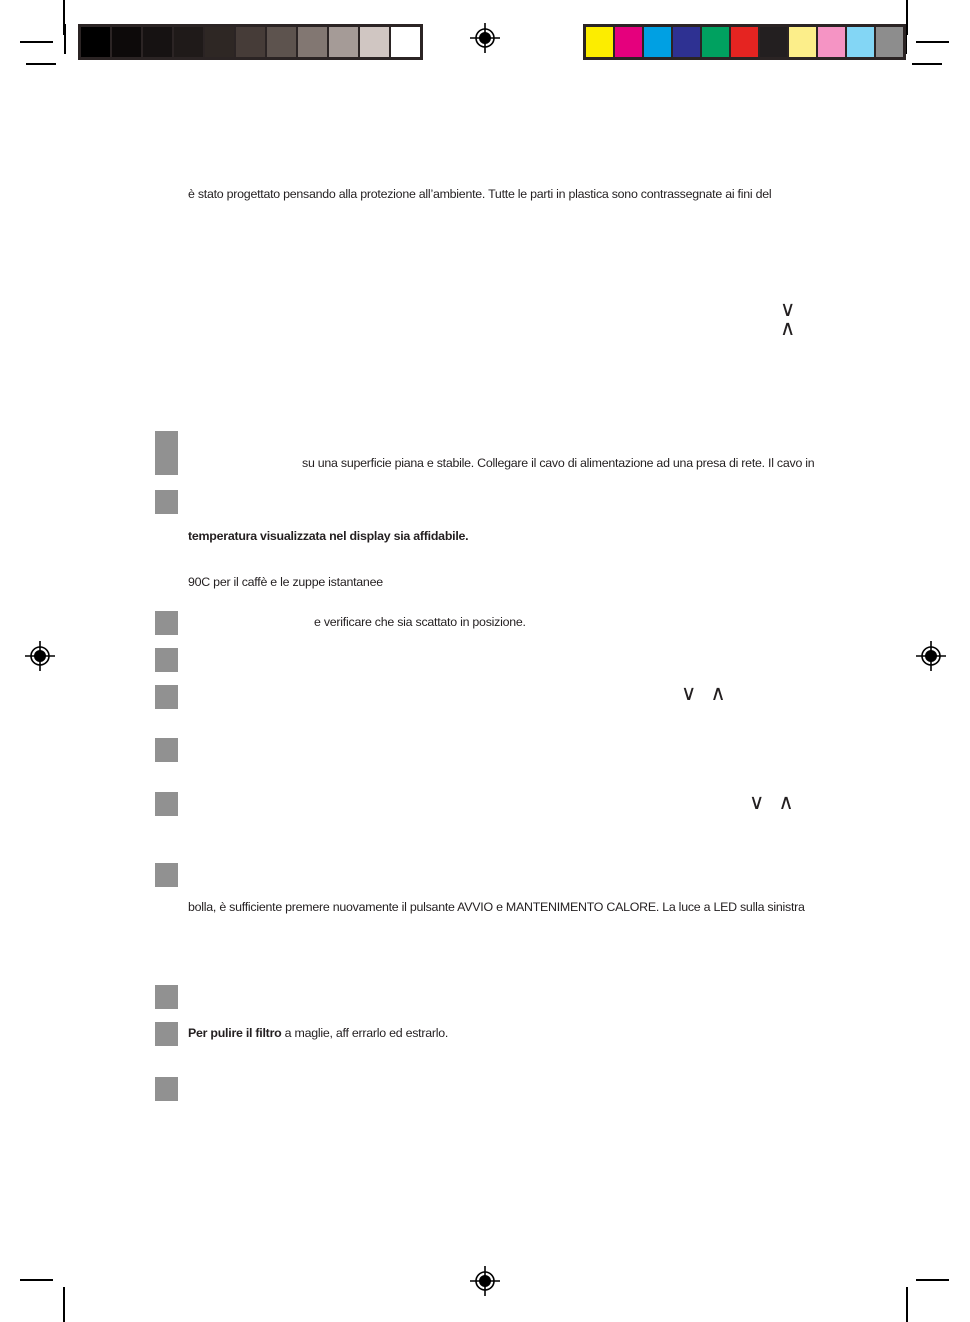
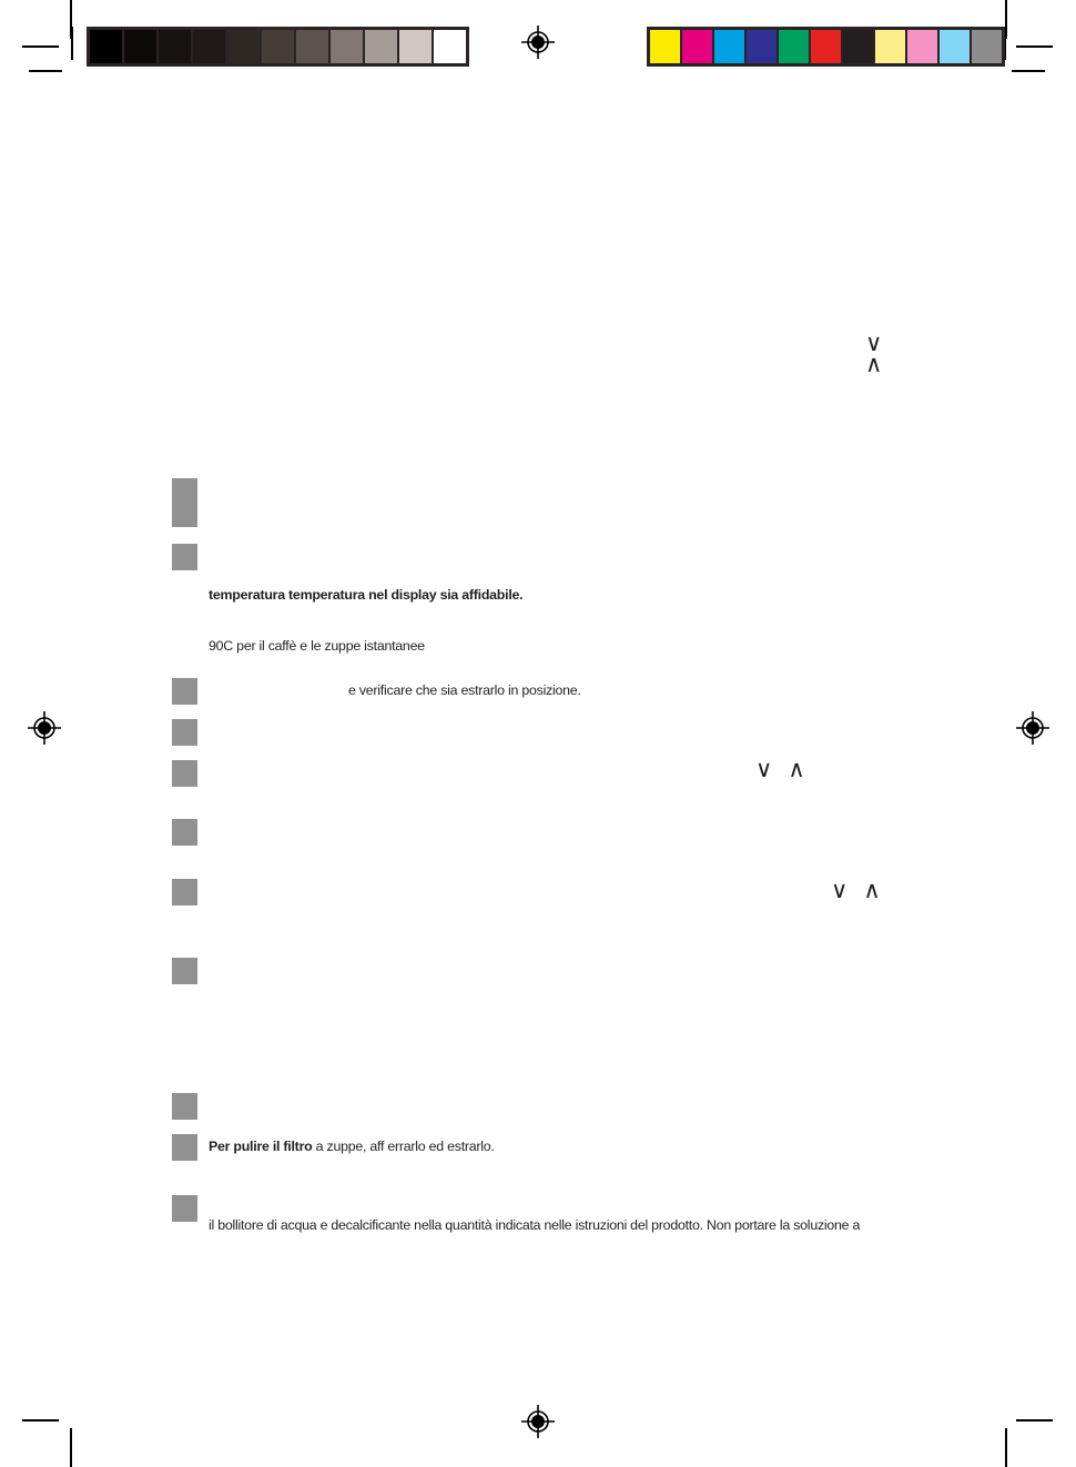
- è stato progettato pensando alla protezione all’ambiente. Tutte le parti in plastica sono contrassegnate ai fini del
  ∨
  ∧
- su una superficie piana e stabile. Collegare il cavo di alimentazione ad una presa di rete. Il cavo in
- temperatura visualizzata nel display sia affidabile.
+ temperatura temperatura nel display sia affidabile.
  90C per il caffè e le zuppe istantanee
- e verificare che sia scattato in posizione.
+ e verificare che sia estrarlo in posizione.
  ∨
  ∧
  ∨
  ∧
- bolla, è sufficiente premere nuovamente il pulsante AVVIO e MANTENIMENTO CALORE. La luce a LED sulla sinistra
- Per pulire il filtro a maglie, aff errarlo ed estrarlo.
+ Per pulire il filtro a zuppe, aff errarlo ed estrarlo.
+ il bollitore di acqua e decalcificante nella quantità indicata nelle istruzioni del prodotto. Non portare la soluzione a
